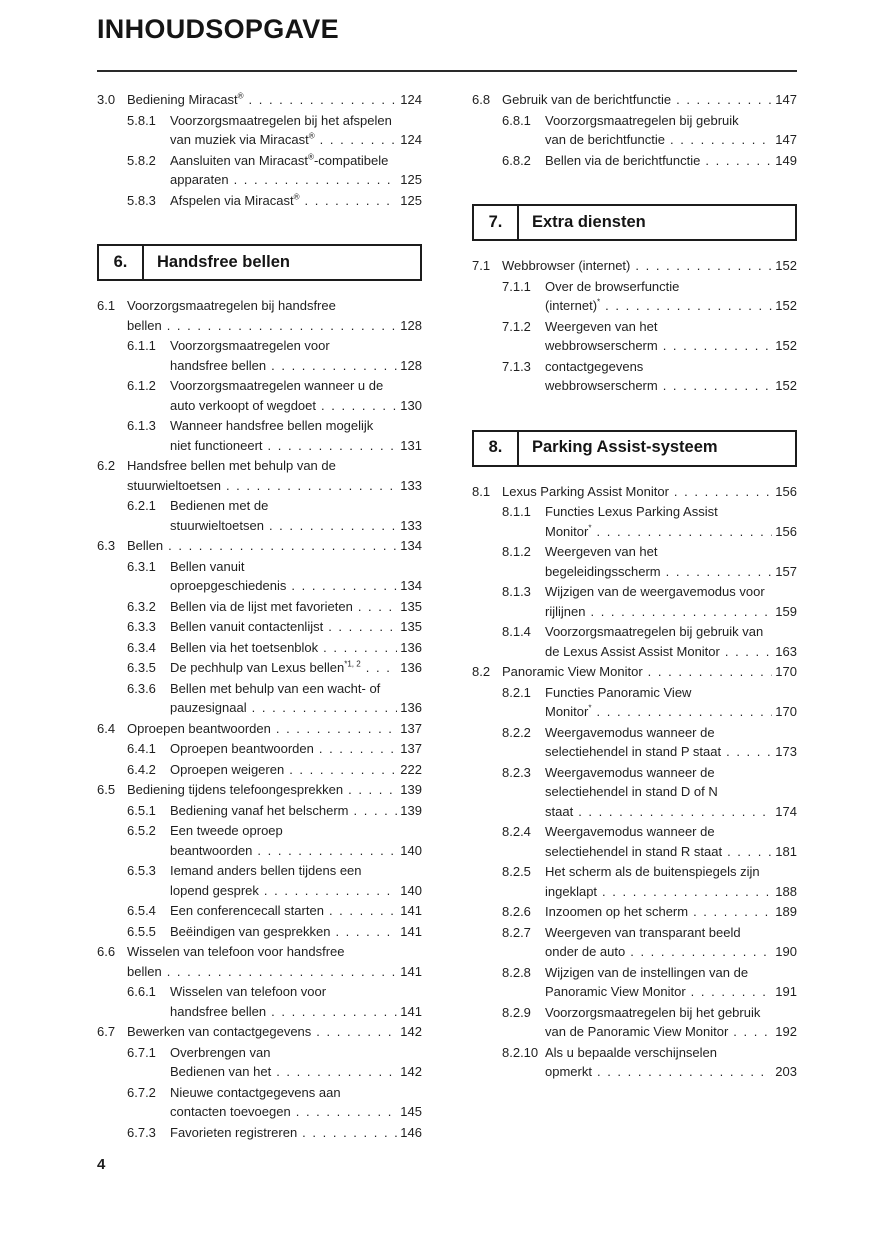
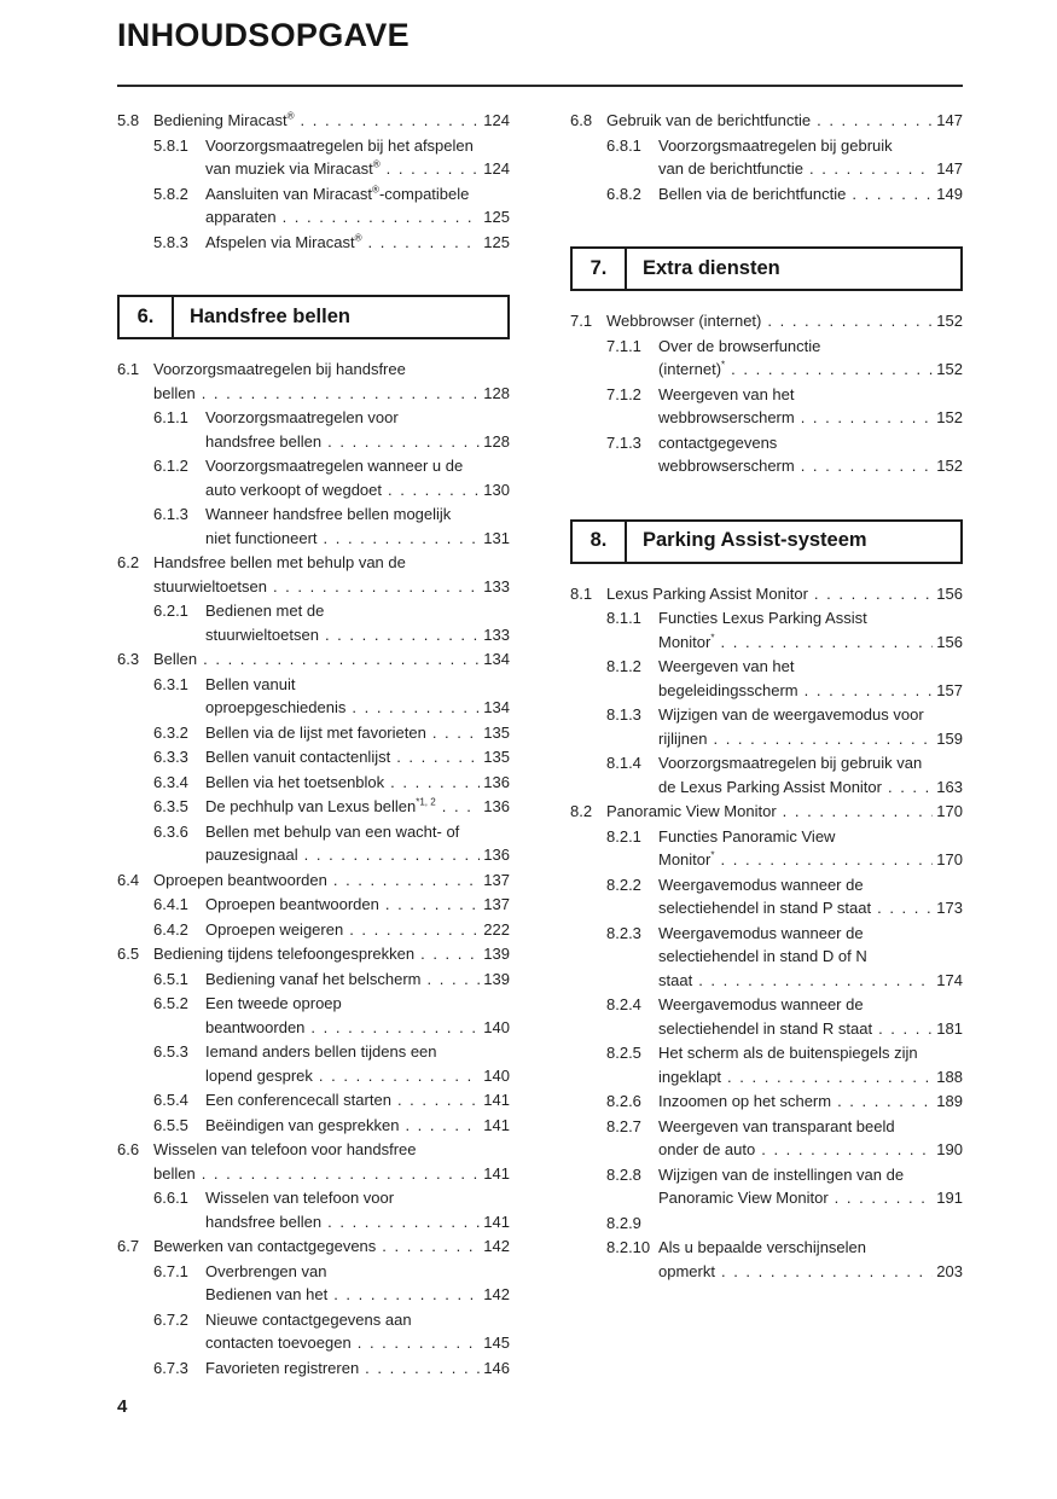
  INHOUDSOPGAVE
- 3.0
+ 5.8
  Bediening Miracast®
  124
  5.8.1
  Voorzorgsmaatregelen bij het afspelen
  van muziek via Miracast®
  124
  5.8.2
  Aansluiten van Miracast®-compatibele
  apparaten
  125
  5.8.3
  Afspelen via Miracast®
  125
  6.
  Handsfree bellen
  6.1
  Voorzorgsmaatregelen bij handsfree
  bellen
  128
  6.1.1
  Voorzorgsmaatregelen voor
  handsfree bellen
  128
  6.1.2
  Voorzorgsmaatregelen wanneer u de
  auto verkoopt of wegdoet
  130
  6.1.3
  Wanneer handsfree bellen mogelijk
  niet functioneert
  131
  6.2
  Handsfree bellen met behulp van de
  stuurwieltoetsen
  133
  6.2.1
  Bedienen met de
  stuurwieltoetsen
  133
  6.3
  Bellen
  134
  6.3.1
  Bellen vanuit
  oproepgeschiedenis
  134
  6.3.2
  Bellen via de lijst met favorieten
  135
  6.3.3
  Bellen vanuit contactenlijst
  135
  6.3.4
  Bellen via het toetsenblok
  136
  6.3.5
  De pechhulp van Lexus bellen*1, 2
  136
  6.3.6
  Bellen met behulp van een wacht- of
  pauzesignaal
  136
  6.4
  Oproepen beantwoorden
  137
  6.4.1
  Oproepen beantwoorden
  137
  6.4.2
  Oproepen weigeren
  222
  6.5
  Bediening tijdens telefoongesprekken
  139
  6.5.1
  Bediening vanaf het belscherm
  139
  6.5.2
  Een tweede oproep
  beantwoorden
  140
  6.5.3
  Iemand anders bellen tijdens een
  lopend gesprek
  140
  6.5.4
  Een conferencecall starten
  141
  6.5.5
  Beëindigen van gesprekken
  141
  6.6
  Wisselen van telefoon voor handsfree
  bellen
  141
  6.6.1
  Wisselen van telefoon voor
  handsfree bellen
  141
  6.7
  Bewerken van contactgegevens
  142
  6.7.1
  Overbrengen van
  Bedienen van het
  142
  6.7.2
  Nieuwe contactgegevens aan
  contacten toevoegen
  145
  6.7.3
  Favorieten registreren
  146
  6.8
  Gebruik van de berichtfunctie
  147
  6.8.1
  Voorzorgsmaatregelen bij gebruik
  van de berichtfunctie
  147
  6.8.2
  Bellen via de berichtfunctie
  149
  7.
  Extra diensten
  7.1
  Webbrowser (internet)
  152
  7.1.1
  Over de browserfunctie
  (internet)*
  152
  7.1.2
  Weergeven van het
  webbrowserscherm
  152
  7.1.3
  contactgegevens
  webbrowserscherm
  152
  8.
  Parking Assist-systeem
  8.1
  Lexus Parking Assist Monitor
  156
  8.1.1
  Functies Lexus Parking Assist
  Monitor*
  156
  8.1.2
  Weergeven van het
  begeleidingsscherm
  157
  8.1.3
  Wijzigen van de weergavemodus voor
  rijlijnen
  159
  8.1.4
  Voorzorgsmaatregelen bij gebruik van
- de Lexus Assist Assist Monitor
+ de Lexus Parking Assist Monitor
  163
  8.2
  Panoramic View Monitor
  170
  8.2.1
  Functies Panoramic View
  Monitor*
  170
  8.2.2
  Weergavemodus wanneer de
  selectiehendel in stand P staat
  173
  8.2.3
  Weergavemodus wanneer de
  selectiehendel in stand D of N
  staat
  174
  8.2.4
  Weergavemodus wanneer de
  selectiehendel in stand R staat
  181
  8.2.5
  Het scherm als de buitenspiegels zijn
  ingeklapt
  188
  8.2.6
  Inzoomen op het scherm
  189
  8.2.7
  Weergeven van transparant beeld
  onder de auto
  190
  8.2.8
  Wijzigen van de instellingen van de
  Panoramic View Monitor
  191
  8.2.9
- Voorzorgsmaatregelen bij het gebruik
- van de Panoramic View Monitor
- 192
  8.2.10
  Als u bepaalde verschijnselen
  opmerkt
  203
  4
